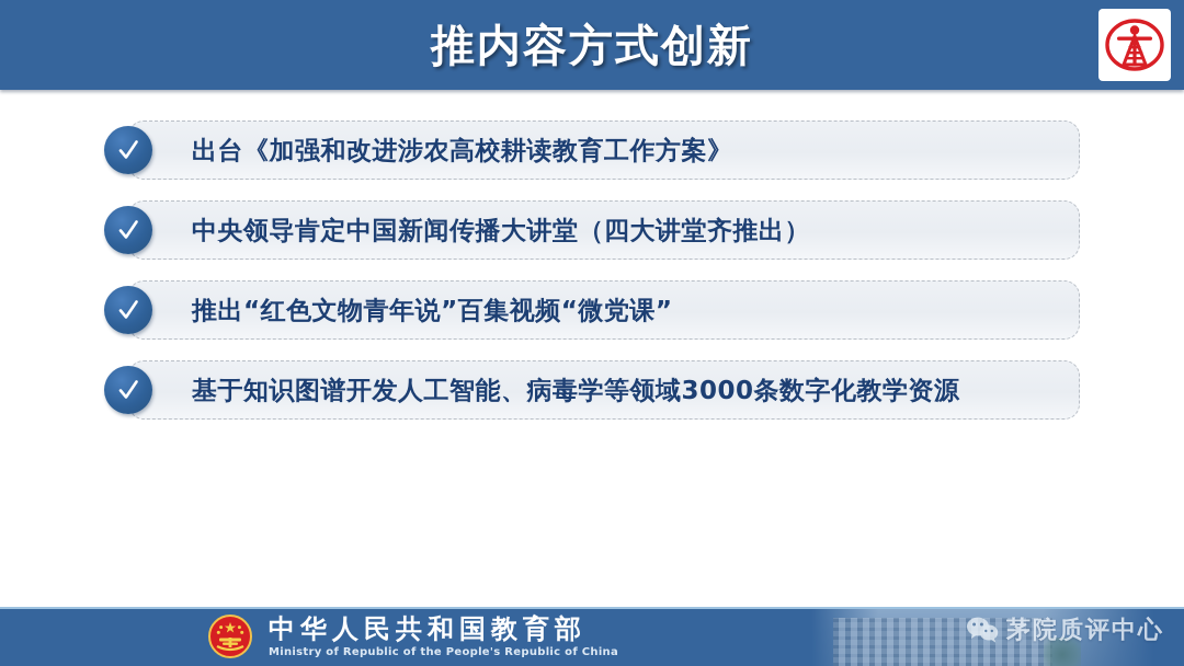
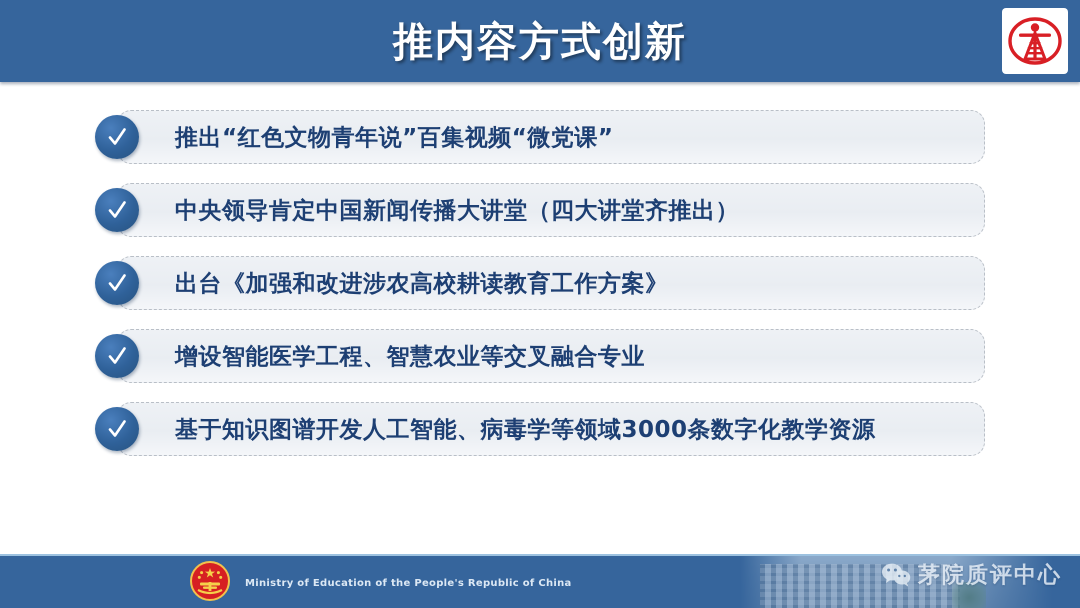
  推内容方式创新
- 出台《加强和改进涉农高校耕读教育工作方案》
+ 推出“红色文物青年说”百集视频“微党课”
  中央领导肯定中国新闻传播大讲堂（四大讲堂齐推出）
- 推出“红色文物青年说”百集视频“微党课”
+ 出台《加强和改进涉农高校耕读教育工作方案》
+ 增设智能医学工程、智慧农业等交叉融合专业
  基于知识图谱开发人工智能、病毒学等领域3000条数字化教学资源
- 中华人民共和国教育部
- Ministry of Republic of the People's Republic of China
+ Ministry of Education of the People's Republic of China
  茅院质评中心
